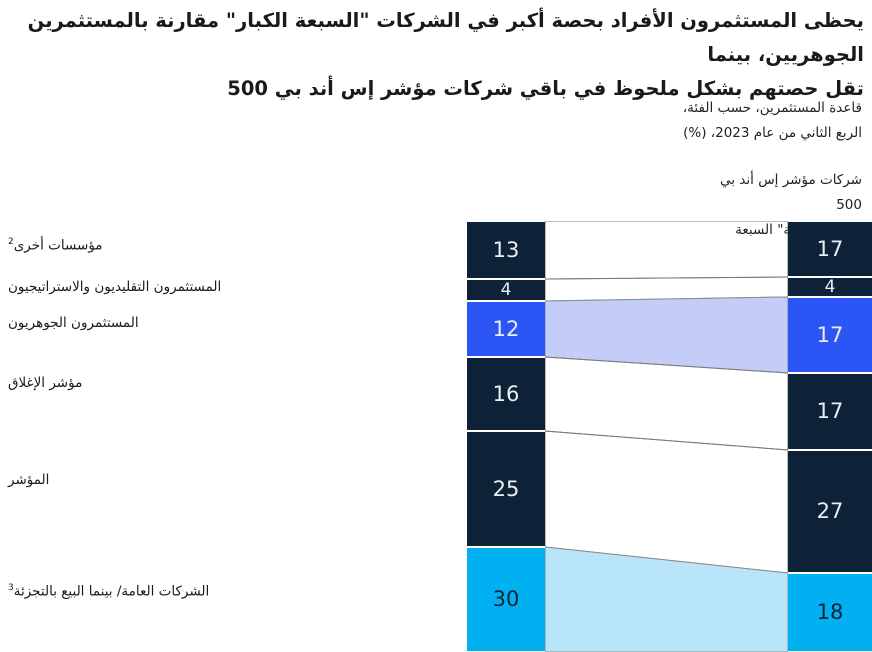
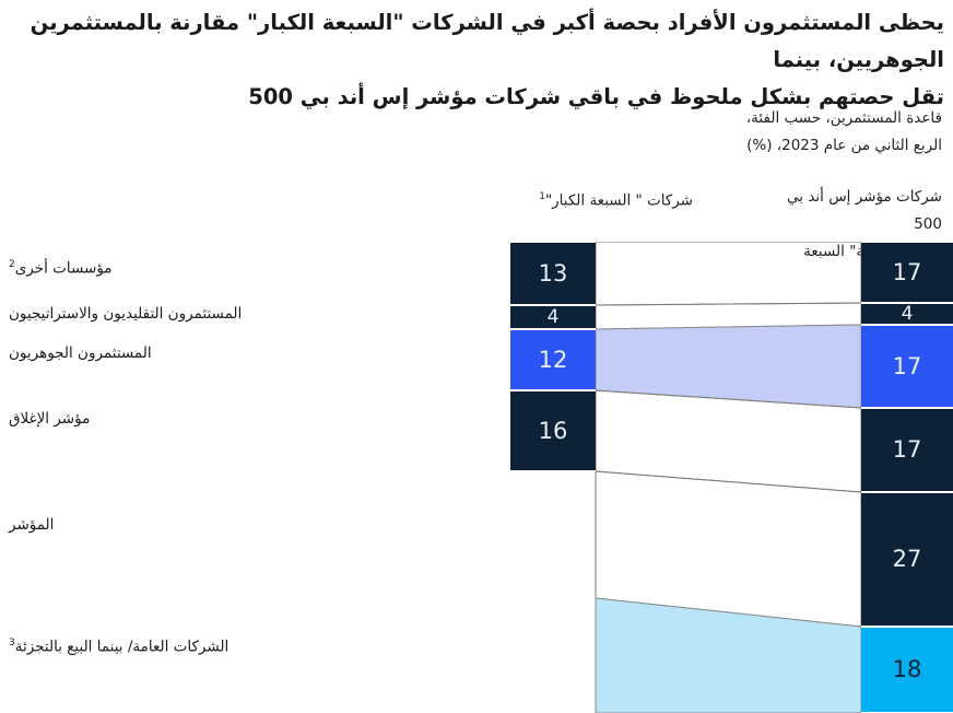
  يحظى المستثمرون الأفراد بحصة أكبر في الشركات "السبعة الكبار" مقارنة بالمستثمرين الجوهريين، بينما
  تقل حصتهم بشكل ملحوظ في باقي شركات مؤشر إس أند بي 500
  قاعدة المستثمرين، حسب الفئة،
  الربع الثاني من عام 2023، (%)
  شركات مؤشر إس أند بي 500
+ شركات " السبعة الكبار"1
  مؤسسات أخرى2
  المستثمرون التقليديون والاستراتيجيون
  المستثمرون الجوهريون
  مؤشر الإغلاق
  المؤشر
  الشركات العامة/ بينما البيع بالتجزئة3
  13
  4
  12
  16
- 25
- 30
  17
  4
  17
  17
  27
  18
